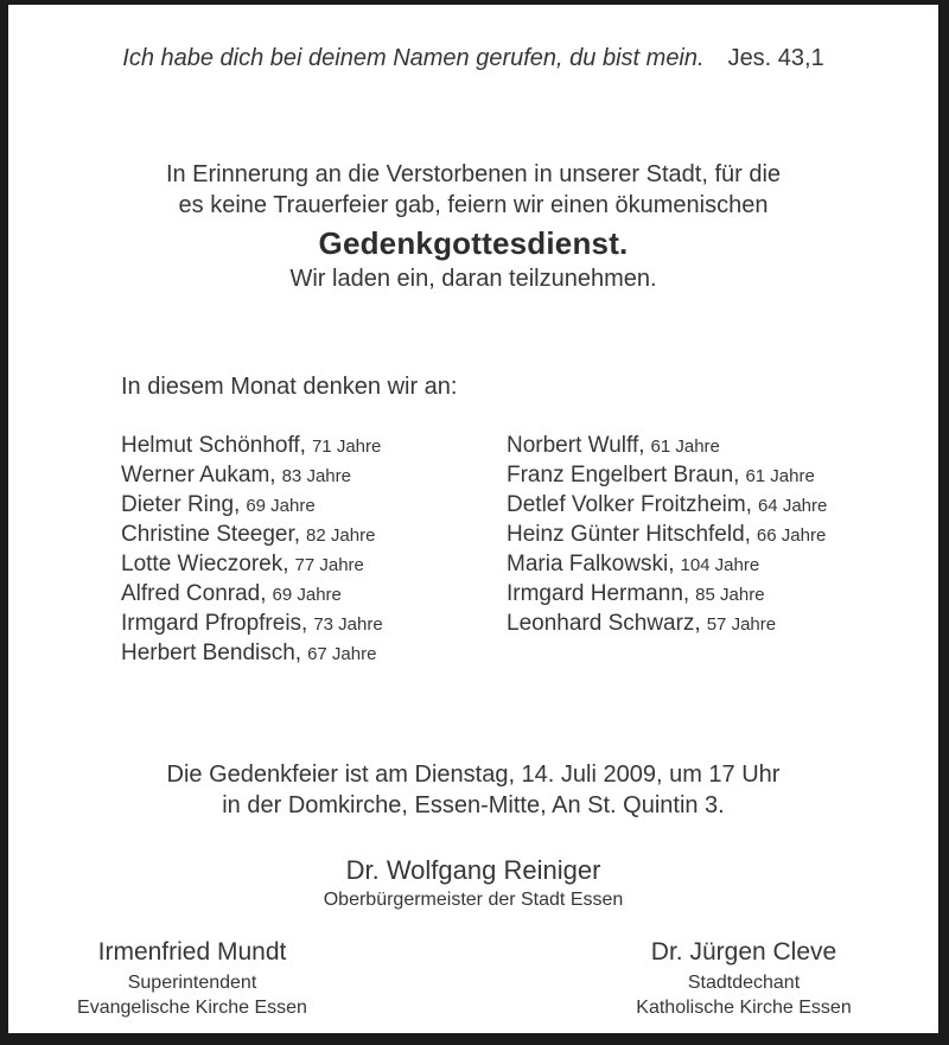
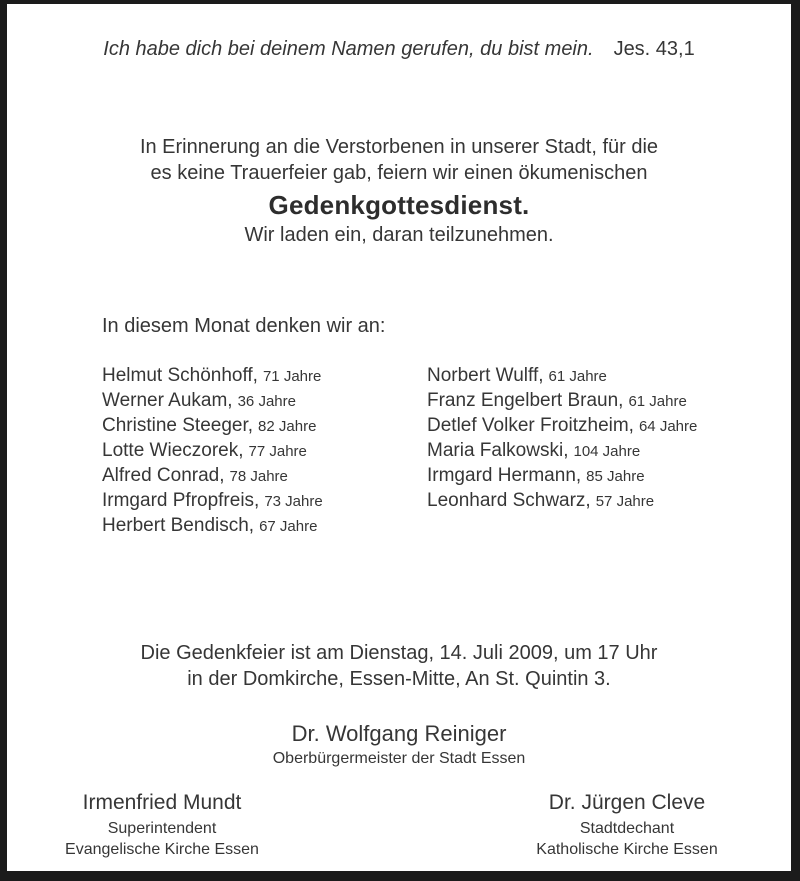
  Ich habe dich bei deinem Namen gerufen, du bist mein. Jes. 43,1
  In Erinnerung an die Verstorbenen in unserer Stadt, für die
  es keine Trauerfeier gab, feiern wir einen ökumenischen
  Gedenkgottesdienst.
  Wir laden ein, daran teilzunehmen.
  In diesem Monat denken wir an:
  Helmut Schönhoff, 71 Jahre
- Werner Aukam, 83 Jahre
+ Werner Aukam, 36 Jahre
- Dieter Ring, 69 Jahre
  Christine Steeger, 82 Jahre
  Lotte Wieczorek, 77 Jahre
- Alfred Conrad, 69 Jahre
+ Alfred Conrad, 78 Jahre
  Irmgard Pfropfreis, 73 Jahre
  Herbert Bendisch, 67 Jahre
  Norbert Wulff, 61 Jahre
  Franz Engelbert Braun, 61 Jahre
  Detlef Volker Froitzheim, 64 Jahre
- Heinz Günter Hitschfeld, 66 Jahre
  Maria Falkowski, 104 Jahre
  Irmgard Hermann, 85 Jahre
  Leonhard Schwarz, 57 Jahre
  Die Gedenkfeier ist am Dienstag, 14. Juli 2009, um 17 Uhr
  in der Domkirche, Essen-Mitte, An St. Quintin 3.
  Dr. Wolfgang Reiniger
  Oberbürgermeister der Stadt Essen
  Irmenfried Mundt
  Superintendent
  Evangelische Kirche Essen
  Dr. Jürgen Cleve
  Stadtdechant
  Katholische Kirche Essen
